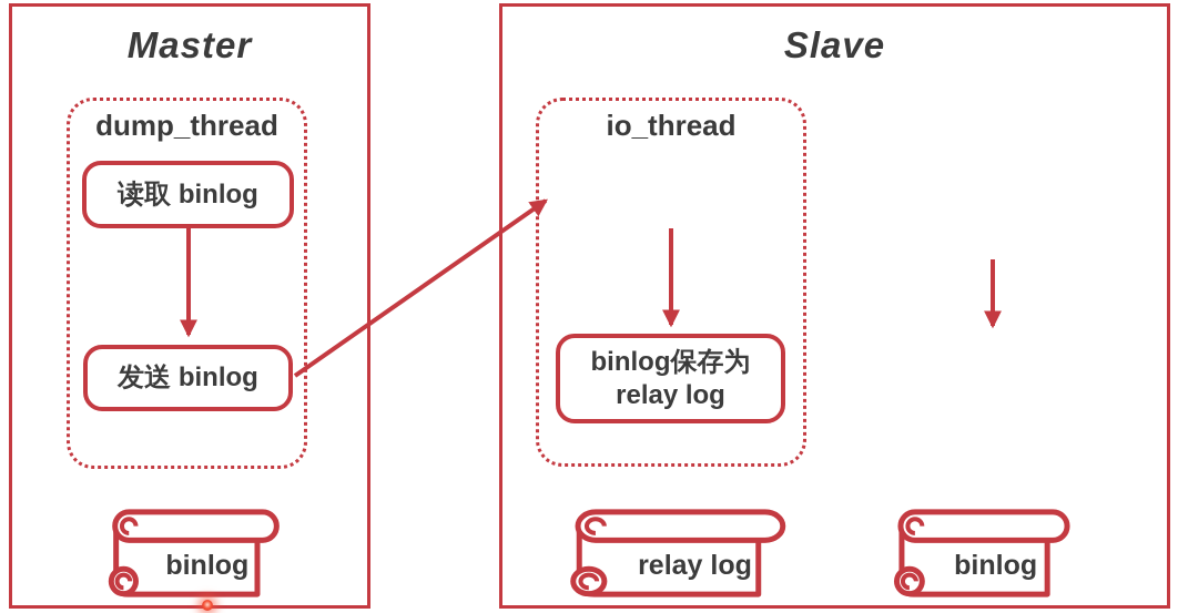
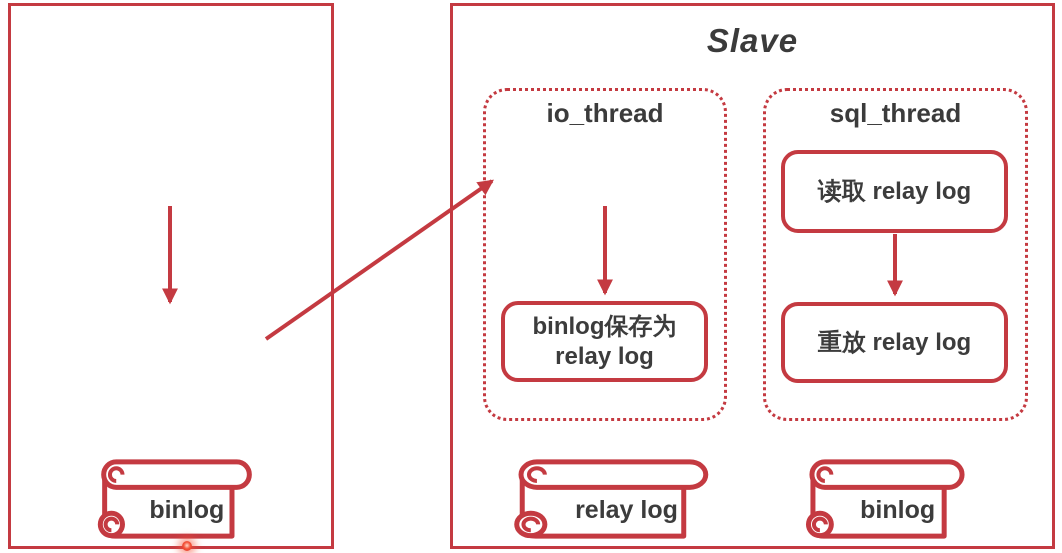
- Master
- dump_thread
- 读取 binlog
- 发送 binlog
  binlog
  Slave
  io_thread
  binlog保存为
  relay log
+ sql_thread
+ 读取 relay log
+ 重放 relay log
  relay log
  binlog
